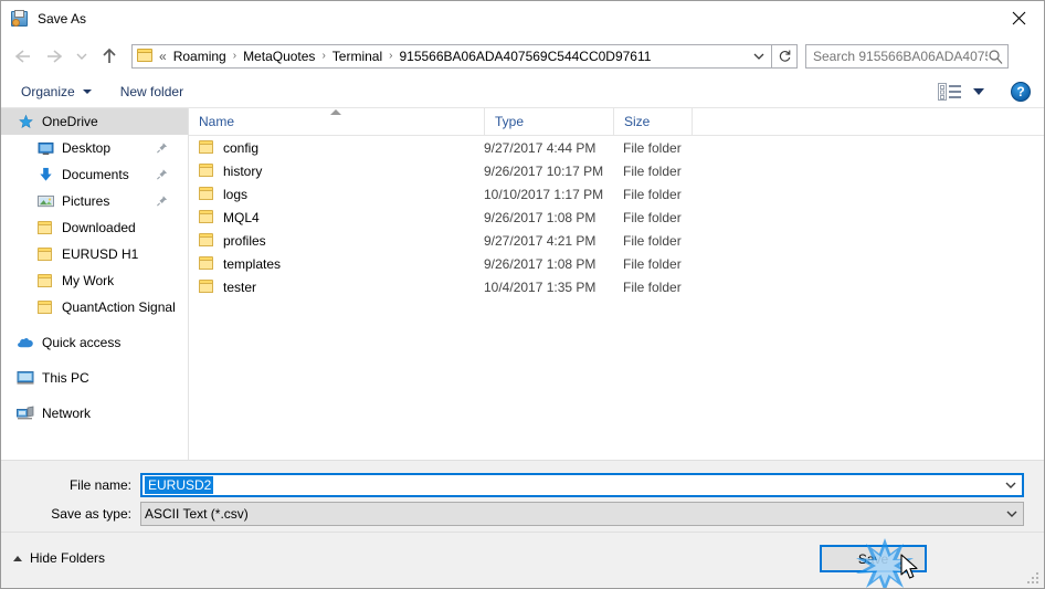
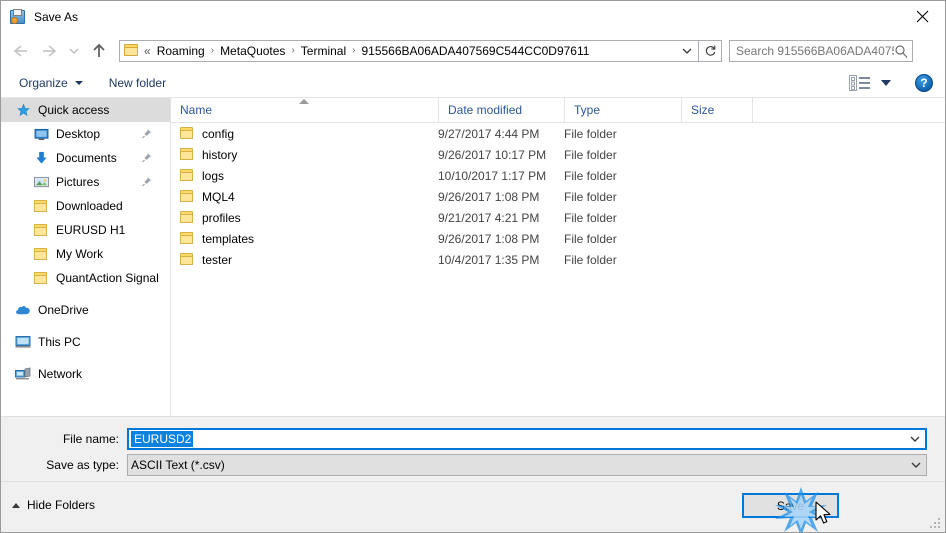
  Save As
  «
  Roaming
  ›
  MetaQuotes
  ›
  Terminal
  ›
  915566BA06ADA407569C544CC0D97611
  Search 915566BA06ADA407
  Organize
  New folder
  ?
- OneDrive
+ Quick access
  Desktop
  Documents
  Pictures
  Downloaded
  EURUSD H1
  My Work
  QuantAction Signal
- Quick access
+ OneDrive
  This PC
  Network
  Name
+ Date modified
  Type
  Size
  config
  9/27/2017 4:44 PM
  File folder
  history
  9/26/2017 10:17 PM
  File folder
  logs
  10/10/2017 1:17 PM
  File folder
  MQL4
  9/26/2017 1:08 PM
  File folder
  profiles
- 9/27/2017 4:21 PM
+ 9/21/2017 4:21 PM
  File folder
  templates
  9/26/2017 1:08 PM
  File folder
  tester
  10/4/2017 1:35 PM
  File folder
  File name:
  EURUSD2
  Save as type:
  ASCII Text (*.csv)
  Hide Folders
  Save
